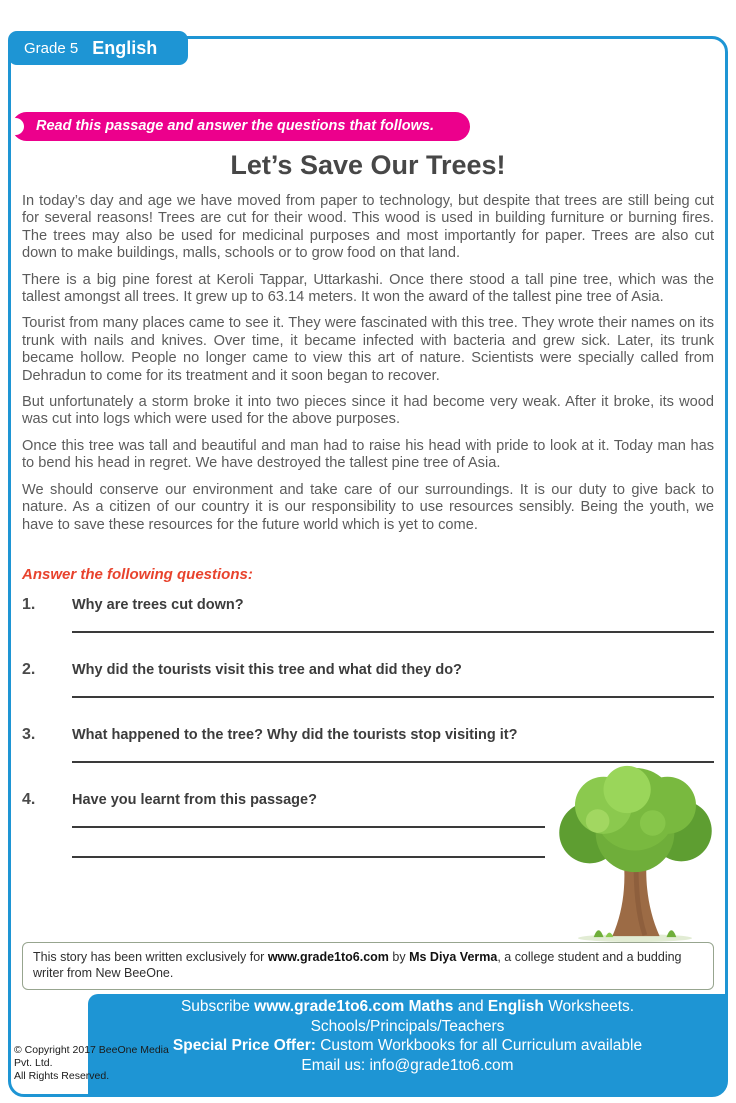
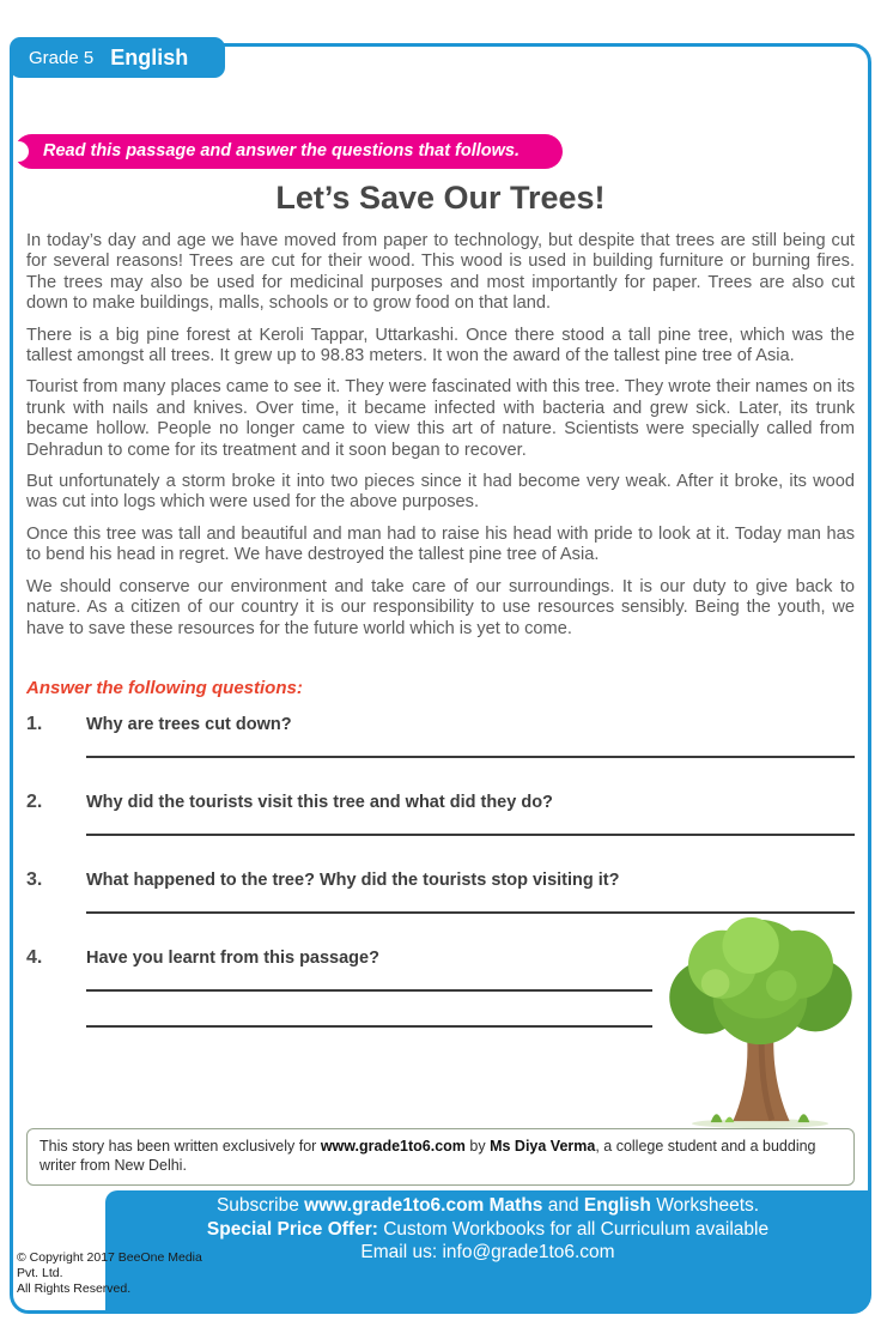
  Grade 5
  English
  Read this passage and answer the questions that follows.
  Let’s Save Our Trees!
  In today’s day and age we have moved from paper to technology, but despite that trees are still being cut for several reasons! Trees are cut for their wood. This wood is used in building furniture or burning fires. The trees may also be used for medicinal purposes and most importantly for paper. Trees are also cut down to make buildings, malls, schools or to grow food on that land.
- There is a big pine forest at Keroli Tappar, Uttarkashi. Once there stood a tall pine tree, which was the tallest amongst all trees. It grew up to 63.14 meters. It won the award of the tallest pine tree of Asia.
+ There is a big pine forest at Keroli Tappar, Uttarkashi. Once there stood a tall pine tree, which was the tallest amongst all trees. It grew up to 98.83 meters. It won the award of the tallest pine tree of Asia.
  Tourist from many places came to see it. They were fascinated with this tree. They wrote their names on its trunk with nails and knives. Over time, it became infected with bacteria and grew sick. Later, its trunk became hollow. People no longer came to view this art of nature. Scientists were specially called from Dehradun to come for its treatment and it soon began to recover.
  But unfortunately a storm broke it into two pieces since it had become very weak. After it broke, its wood was cut into logs which were used for the above purposes.
  Once this tree was tall and beautiful and man had to raise his head with pride to look at it. Today man has to bend his head in regret. We have destroyed the tallest pine tree of Asia.
  We should conserve our environment and take care of our surroundings. It is our duty to give back to nature. As a citizen of our country it is our responsibility to use resources sensibly. Being the youth, we have to save these resources for the future world which is yet to come.
  Answer the following questions:
  1.
  Why are trees cut down?
  2.
  Why did the tourists visit this tree and what did they do?
  3.
  What happened to the tree? Why did the tourists stop visiting it?
  4.
  Have you learnt from this passage?
- This story has been written exclusively for www.grade1to6.com by Ms Diya Verma, a college student and a budding writer from New BeeOne.
+ This story has been written exclusively for www.grade1to6.com by Ms Diya Verma, a college student and a budding writer from New Delhi.
  Subscribe www.grade1to6.com Maths and English Worksheets.
- Schools/Principals/Teachers
  Special Price Offer: Custom Workbooks for all Curriculum available
  Email us: info@grade1to6.com
  © Copyright 2017 BeeOne Media Pvt. Ltd.
  All Rights Reserved.
